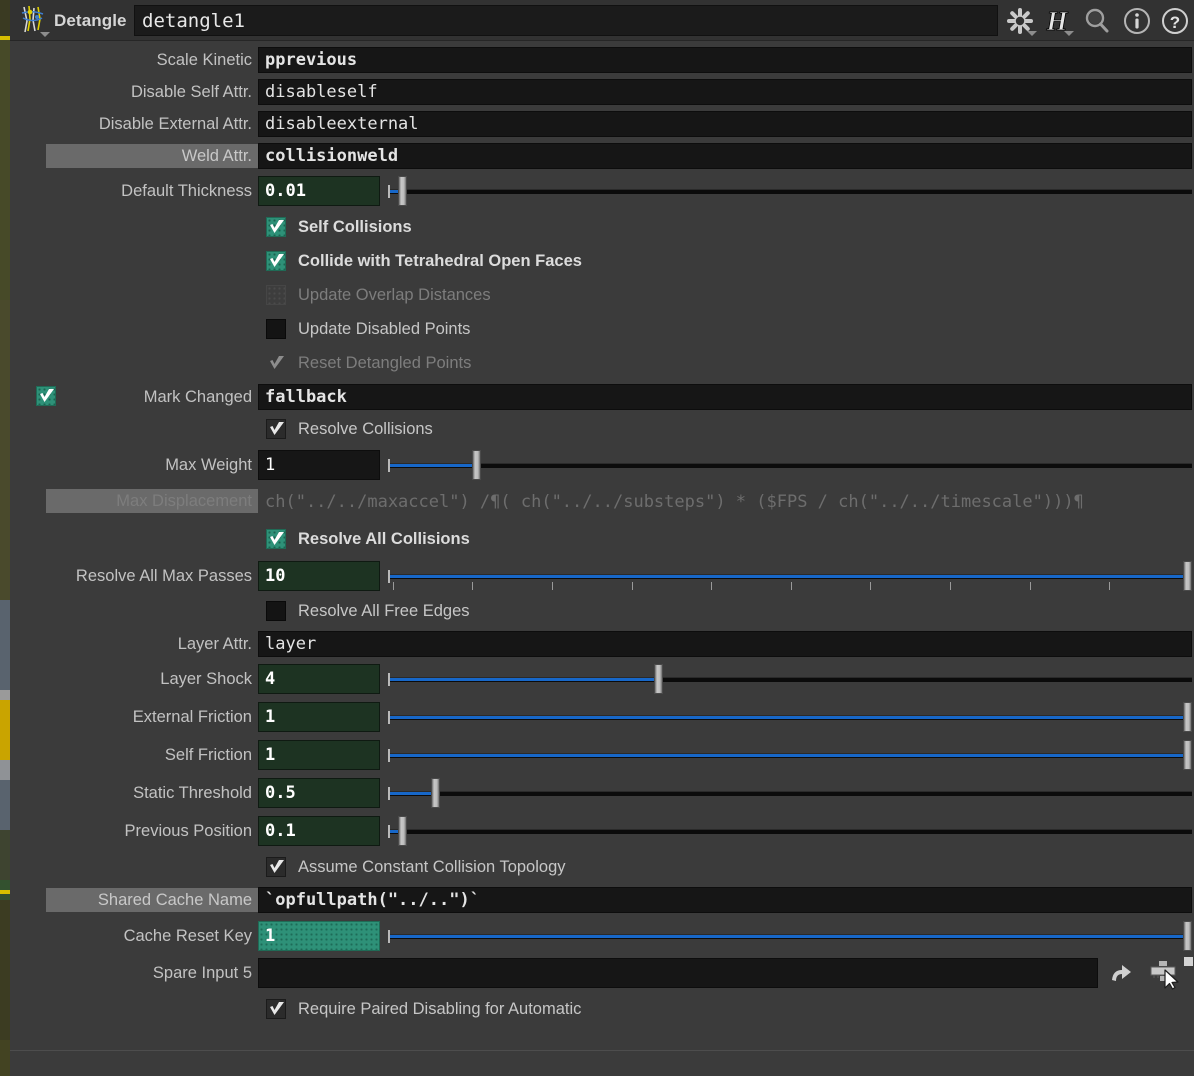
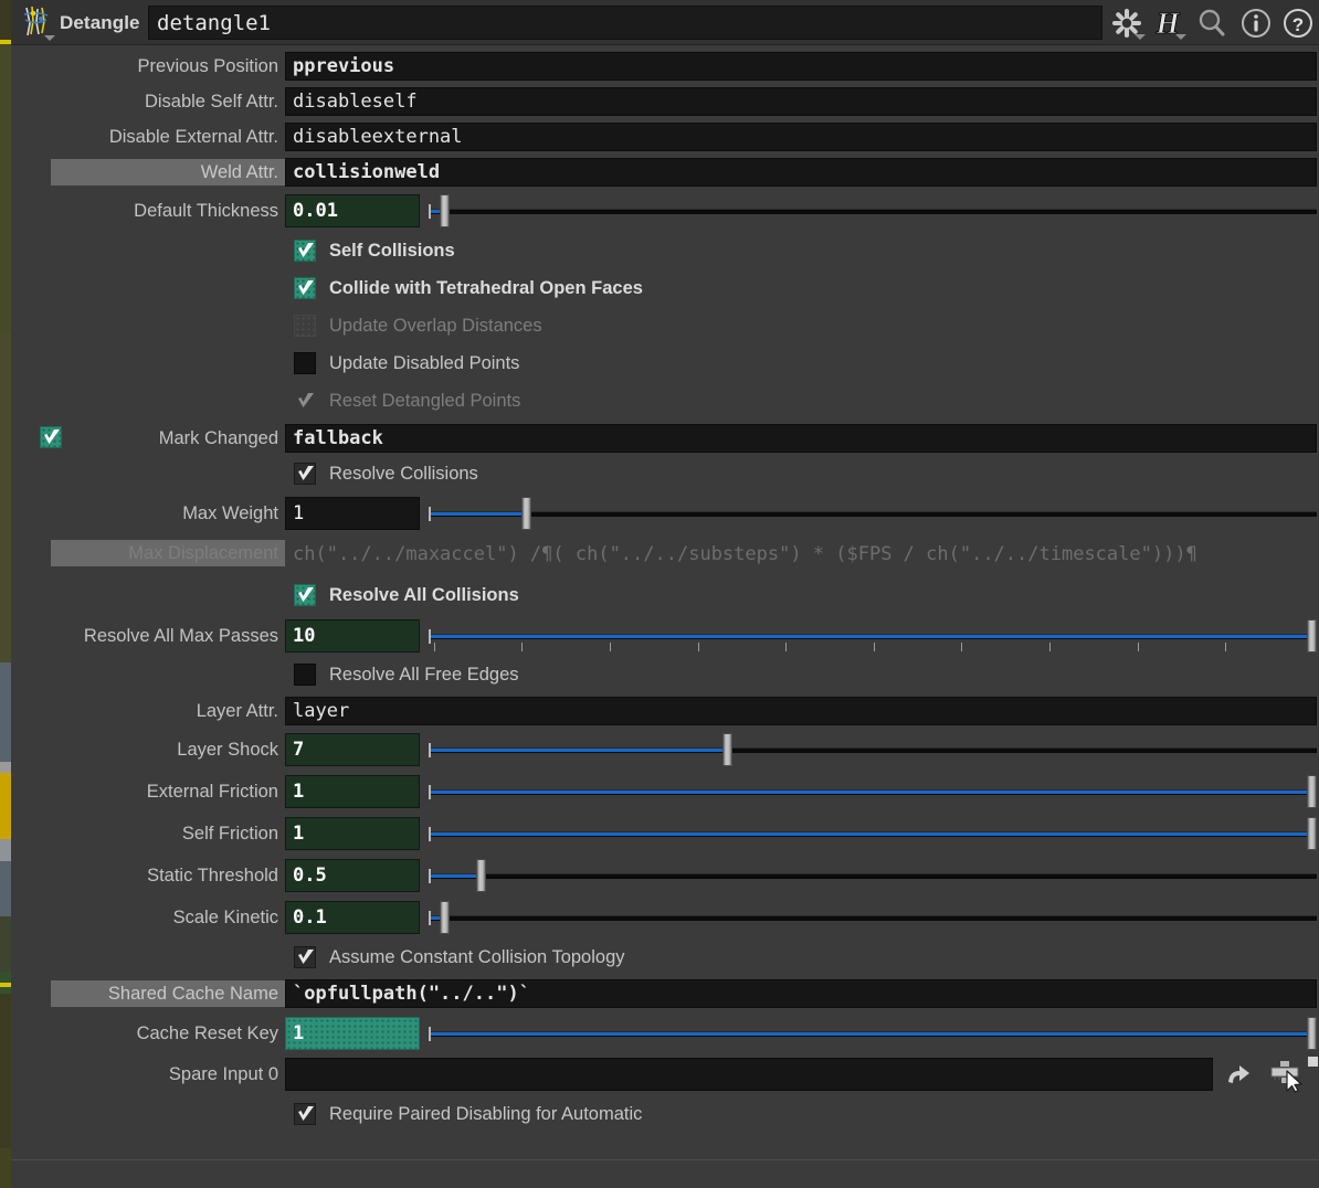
  Detangle
  detangle1
  H
  ?
- Scale Kinetic
+ Previous Position
  pprevious
  Disable Self Attr.
  disableself
  Disable External Attr.
  disableexternal
  Weld Attr.
  collisionweld
  Default Thickness
  0.01
  Self Collisions
  Collide with Tetrahedral Open Faces
  Update Overlap Distances
  Update Disabled Points
  Reset Detangled Points
  Mark Changed
  fallback
  Resolve Collisions
  Max Weight
  1
  ch("../../maxaccel") /¶( ch("../../substeps") * ($FPS / ch("../../timescale")))¶
  Resolve All Collisions
  Resolve All Max Passes
  10
  Resolve All Free Edges
  Layer Attr.
  layer
  Layer Shock
- 4
+ 7
  External Friction
  1
  Self Friction
  1
  Static Threshold
  0.5
- Previous Position
+ Scale Kinetic
  0.1
  Assume Constant Collision Topology
  Shared Cache Name
  `opfullpath("../..")`
  Cache Reset Key
  1
- Spare Input 5
+ Spare Input 0
  Require Paired Disabling for Automatic
